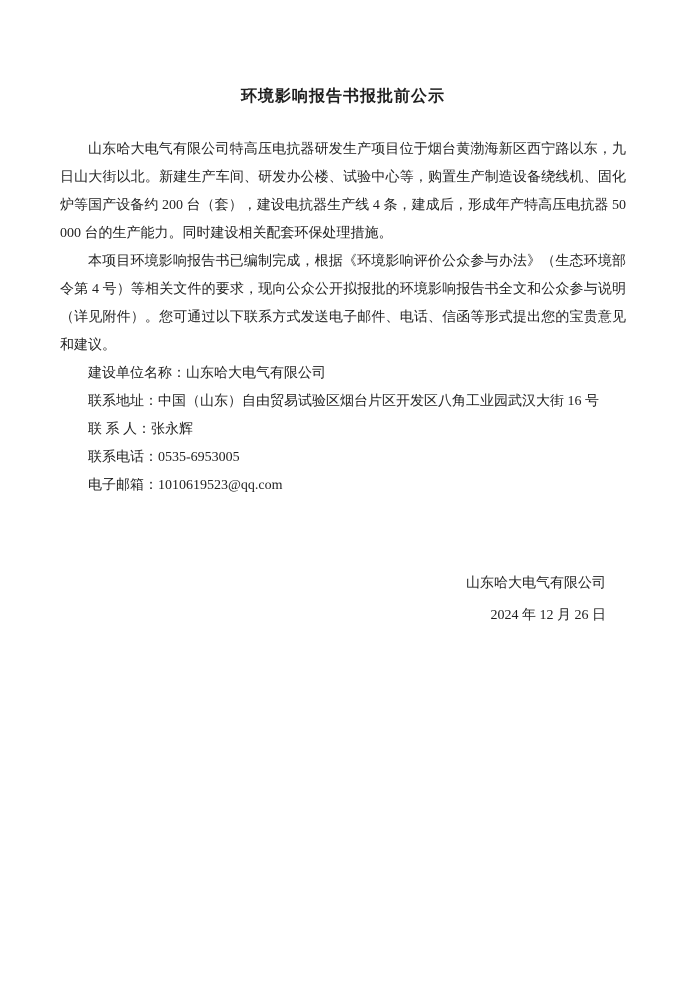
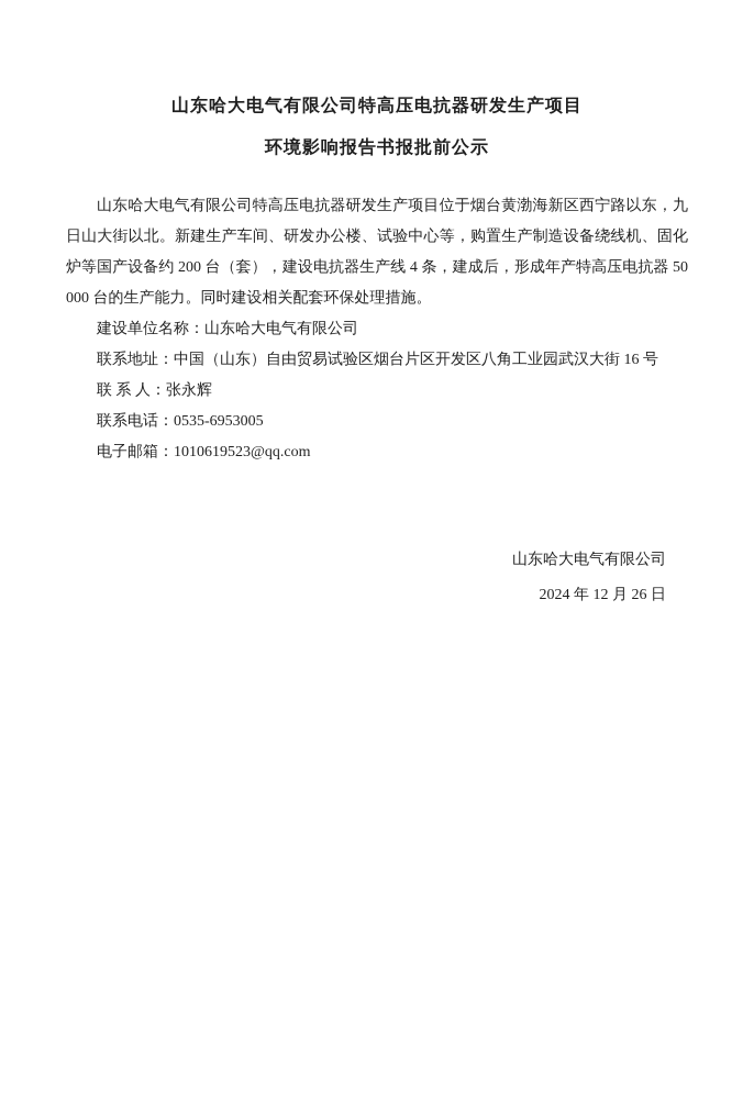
+ 山东哈大电气有限公司特高压电抗器研发生产项目
  环境影响报告书报批前公示
  山东哈大电气有限公司特高压电抗器研发生产项目位于烟台黄渤海新区西宁路以东，九日山大街以北。新建生产车间、研发办公楼、试验中心等，购置生产制造设备绕线机、固化炉等国产设备约 200 台（套），建设电抗器生产线 4 条，建成后，形成年产特高压电抗器 50000 台的生产能力。同时建设相关配套环保处理措施。
- 本项目环境影响报告书已编制完成，根据《环境影响评价公众参与办法》（生态环境部令第 4 号）等相关文件的要求，现向公众公开拟报批的环境影响报告书全文和公众参与说明（详见附件）。您可通过以下联系方式发送电子邮件、电话、信函等形式提出您的宝贵意见和建议。
  建设单位名称：山东哈大电气有限公司
  联系地址：中国（山东）自由贸易试验区烟台片区开发区八角工业园武汉大街 16 号
  联 系 人：张永辉
  联系电话：0535-6953005
  电子邮箱：1010619523@qq.com
  山东哈大电气有限公司
  2024 年 12 月 26 日
